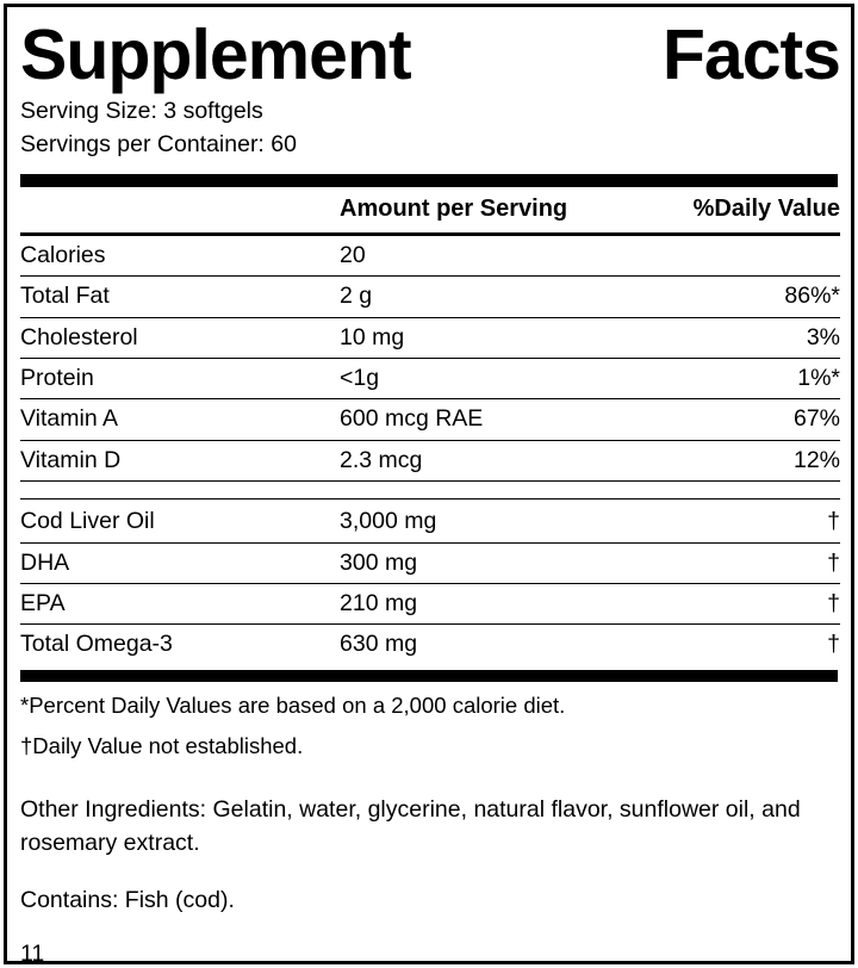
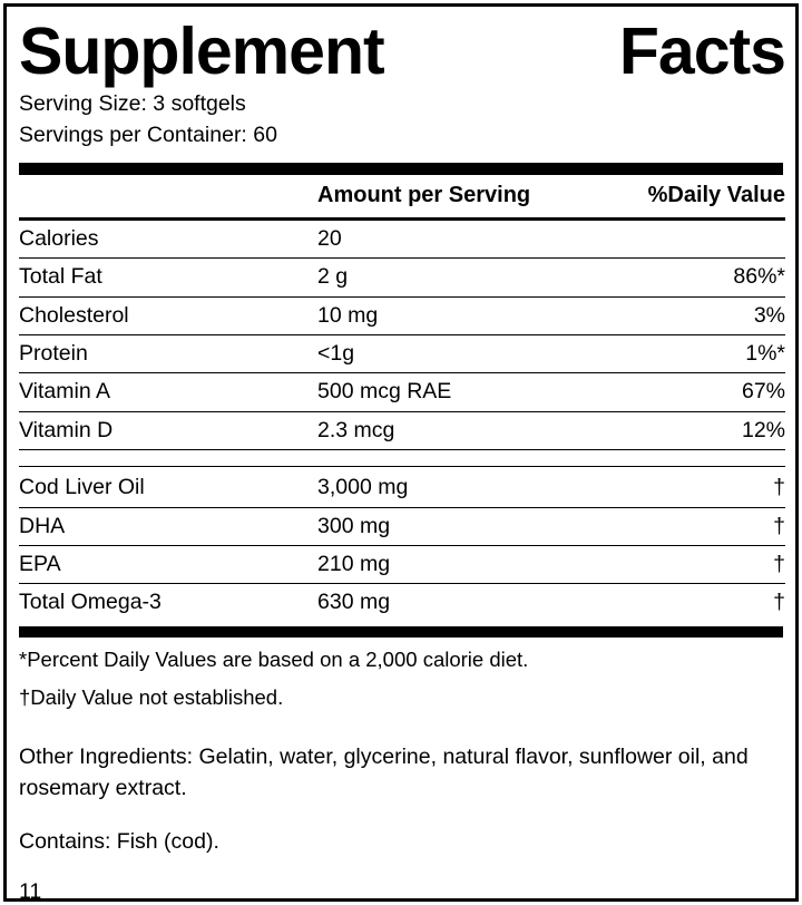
  Supplement
  Facts
  Serving Size: 3 softgels
  Servings per Container: 60
  	Amount per Serving	%Daily Value
  Calories	20
  Total Fat	2 g	86%*
  Cholesterol	10 mg	3%
  Protein	<1g	1%*
- Vitamin A	600 mcg RAE	67%
+ Vitamin A	500 mcg RAE	67%
  Vitamin D	2.3 mcg	12%
  Cod Liver Oil	3,000 mg	†
  DHA	300 mg	†
  EPA	210 mg	†
  Total Omega-3	630 mg	†
  *Percent Daily Values are based on a 2,000 calorie diet.
  †Daily Value not established.
  Other Ingredients: Gelatin, water, glycerine, natural flavor, sunflower oil, and rosemary extract.
  Contains: Fish (cod).
  11
